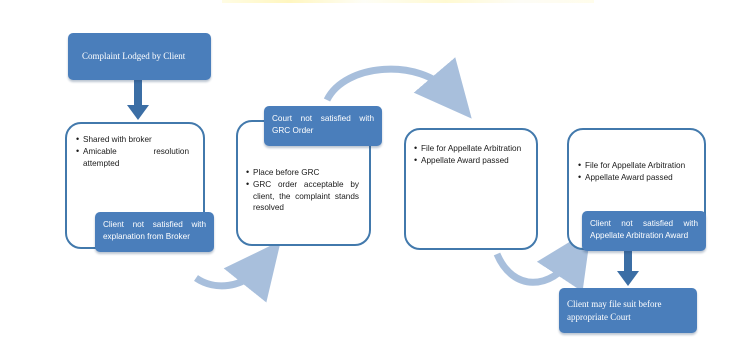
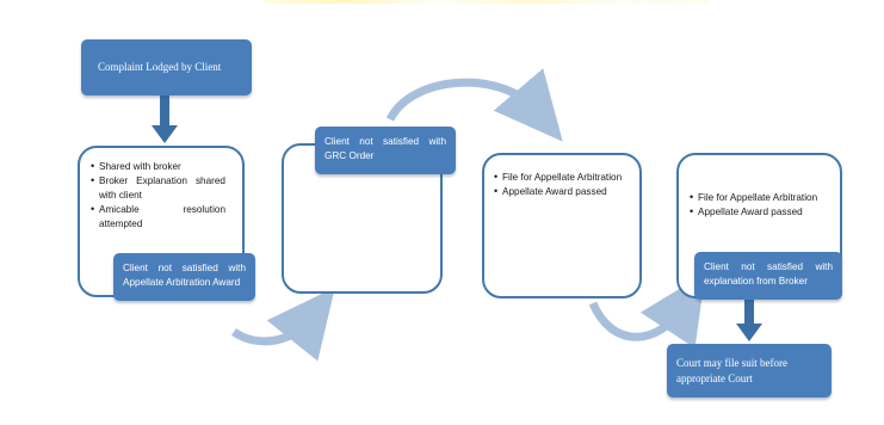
  Complaint Lodged by Client
  Shared with broker
+ Broker Explanation shared with client
  Amicable resolution attempted
- Client not satisfied with explanation from Broker
+ Client not satisfied with Appellate Arbitration Award
- Place before GRC
- GRC order acceptable by client, the complaint stands resolved
- Court not satisfied with GRC Order
+ Client not satisfied with GRC Order
  File for Appellate Arbitration
  Appellate Award passed
  File for Appellate Arbitration
  Appellate Award passed
- Client not satisfied with Appellate Arbitration Award
+ Client not satisfied with explanation from Broker
- Client may file suit before appropriate Court
+ Court may file suit before appropriate Court
